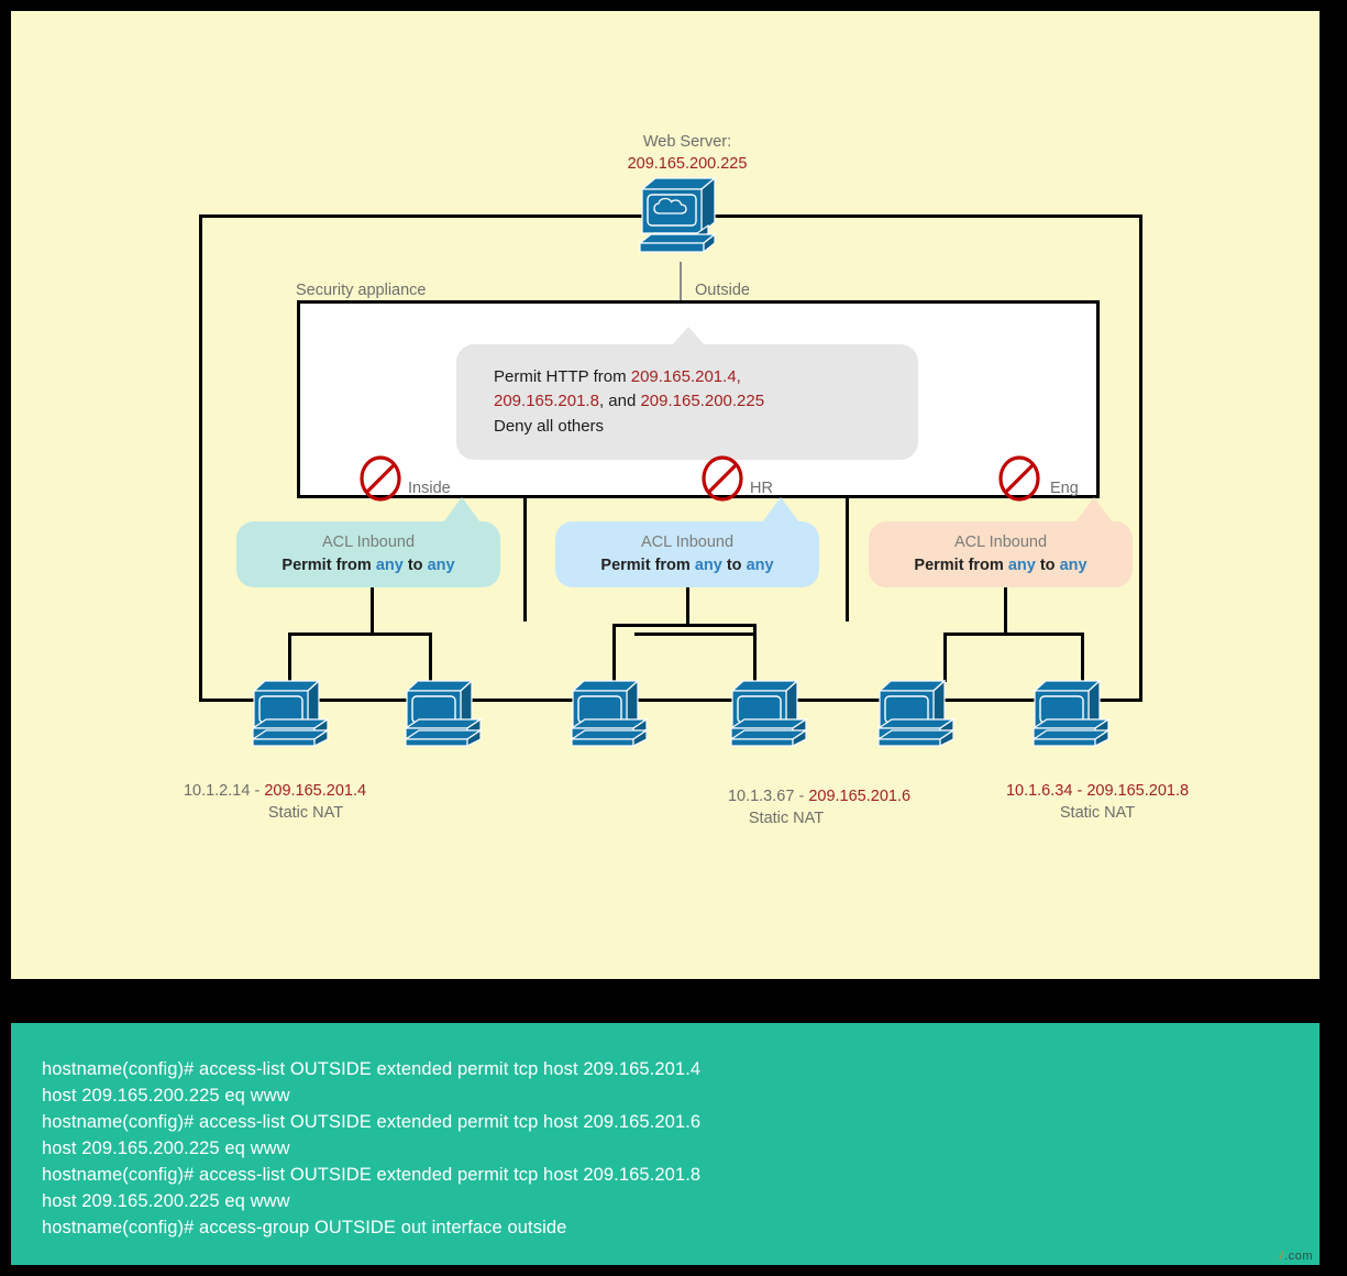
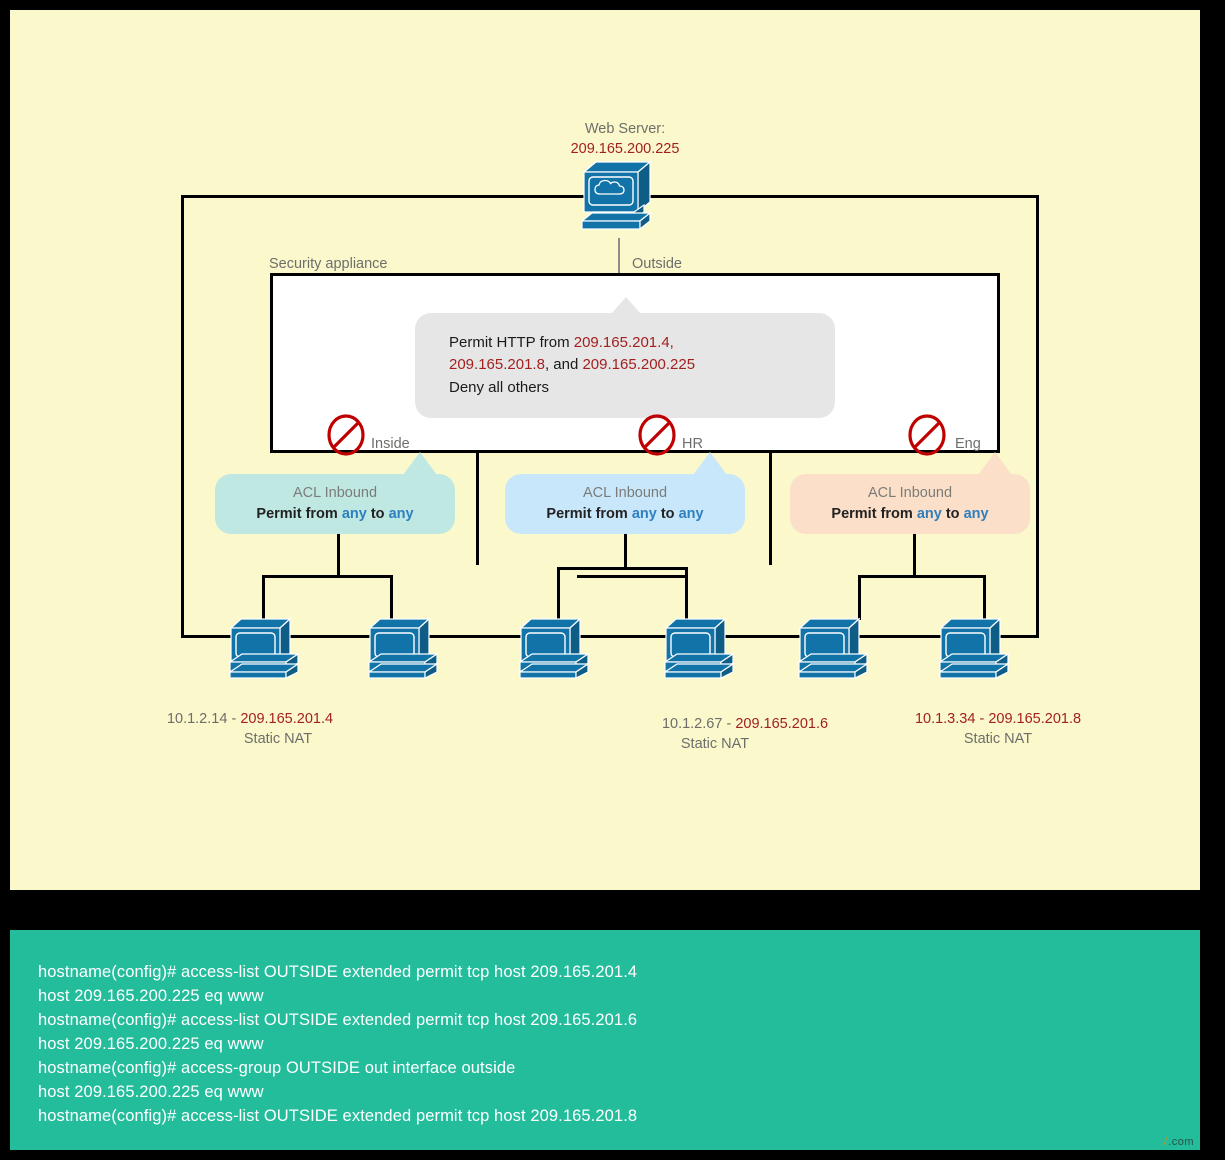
  Web Server:
  209.165.200.225
  Security appliance
  Outside
  Permit HTTP from 209.165.201.4,
  209.165.201.8, and 209.165.200.225
  Deny all others
  Inside
  HR
  Eng
  ACL Inbound
  Permit from any to any
  ACL Inbound
  Permit from any to any
  ACL Inbound
  Permit from any to any
  10.1.2.14 - 209.165.201.4
  Static NAT
- 10.1.3.67 - 209.165.201.6
+ 10.1.2.67 - 209.165.201.6
  Static NAT
- 10.1.6.34 - 209.165.201.8
+ 10.1.3.34 - 209.165.201.8
  Static NAT
  hostname(config)# access-list OUTSIDE extended permit tcp host 209.165.201.4
  host 209.165.200.225 eq www
  hostname(config)# access-list OUTSIDE extended permit tcp host 209.165.201.6
  host 209.165.200.225 eq www
- hostname(config)# access-list OUTSIDE extended permit tcp host 209.165.201.8
+ hostname(config)# access-group OUTSIDE out interface outside
  host 209.165.200.225 eq www
- hostname(config)# access-group OUTSIDE out interface outside
+ hostname(config)# access-list OUTSIDE extended permit tcp host 209.165.201.8
  /.com
